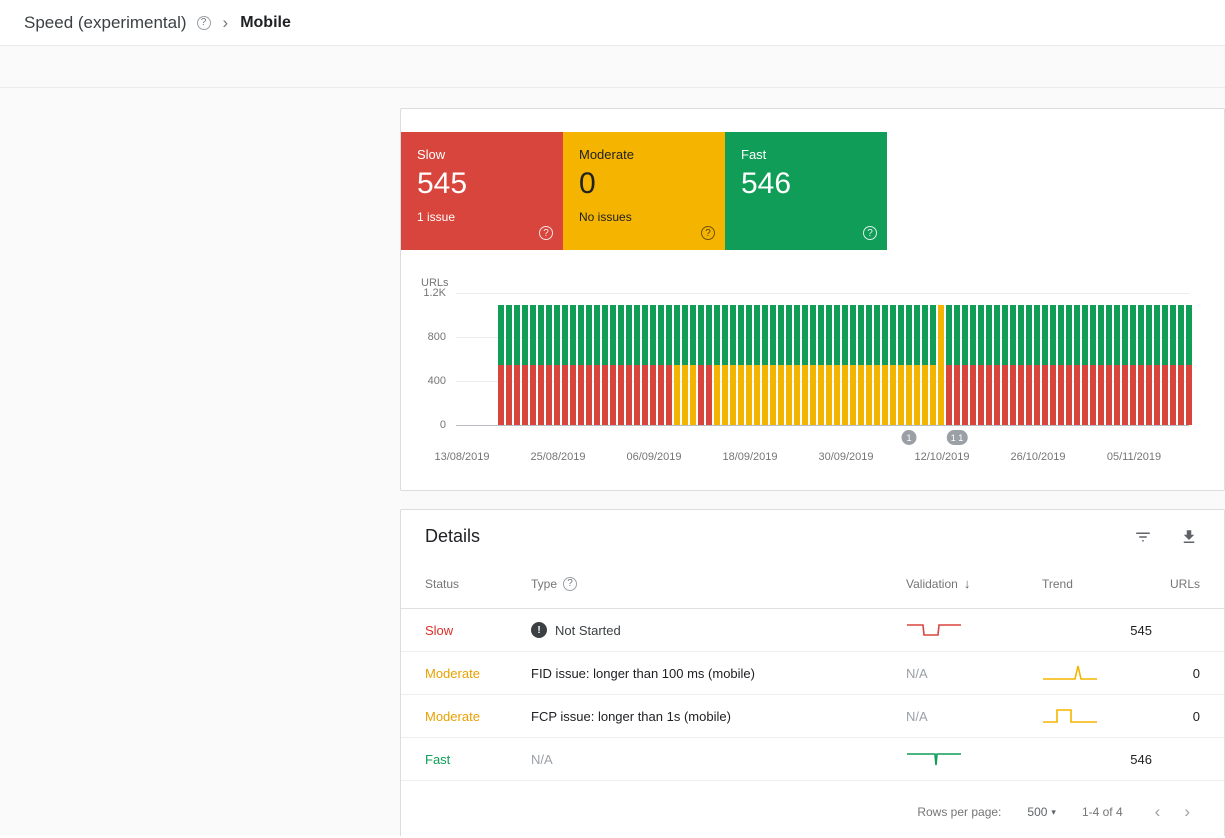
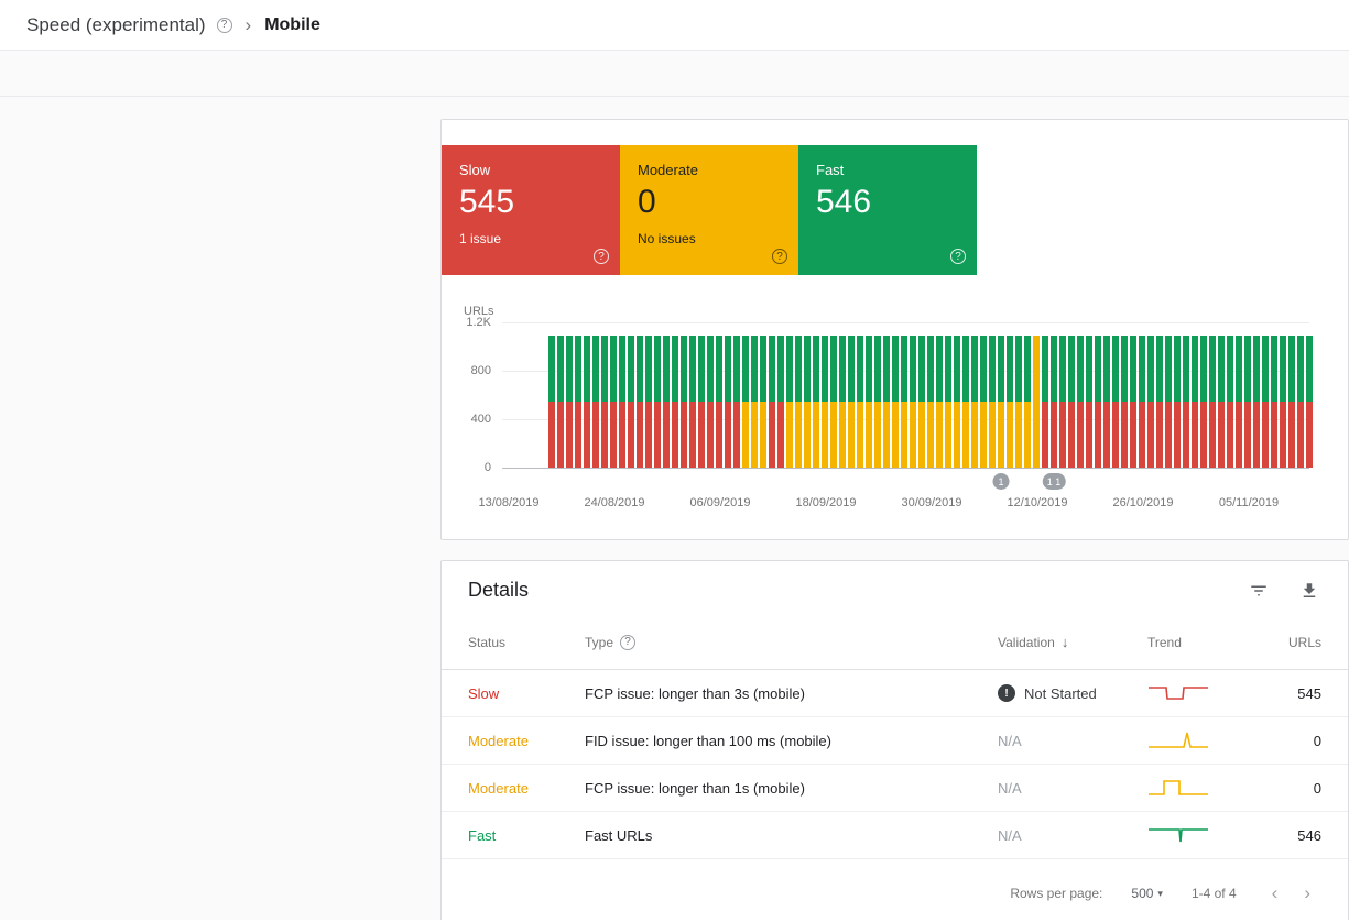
  Speed (experimental)
  ?
  ›
  Mobile
  Slow
  545
  1 issue
  ?
  Moderate
  0
  No issues
  ?
  Fast
  546
  ?
  URLs
  1.2K
  800
  400
  0
  13/08/2019
- 25/08/2019
+ 24/08/2019
  06/09/2019
  18/09/2019
  30/09/2019
  12/10/2019
  26/10/2019
  05/11/2019
  1
  1 1
  Details
  Status
  Type
  ?
  Validation
  ↓
  Trend
  URLs
  Slow
+ FCP issue: longer than 3s (mobile)
  !
  Not Started
  545
  Moderate
  FID issue: longer than 100 ms (mobile)
  N/A
  0
  Moderate
  FCP issue: longer than 1s (mobile)
  N/A
  0
  Fast
+ Fast URLs
  N/A
  546
  Rows per page:
  500
  ▾
  1-4 of 4
  ‹
  ›
